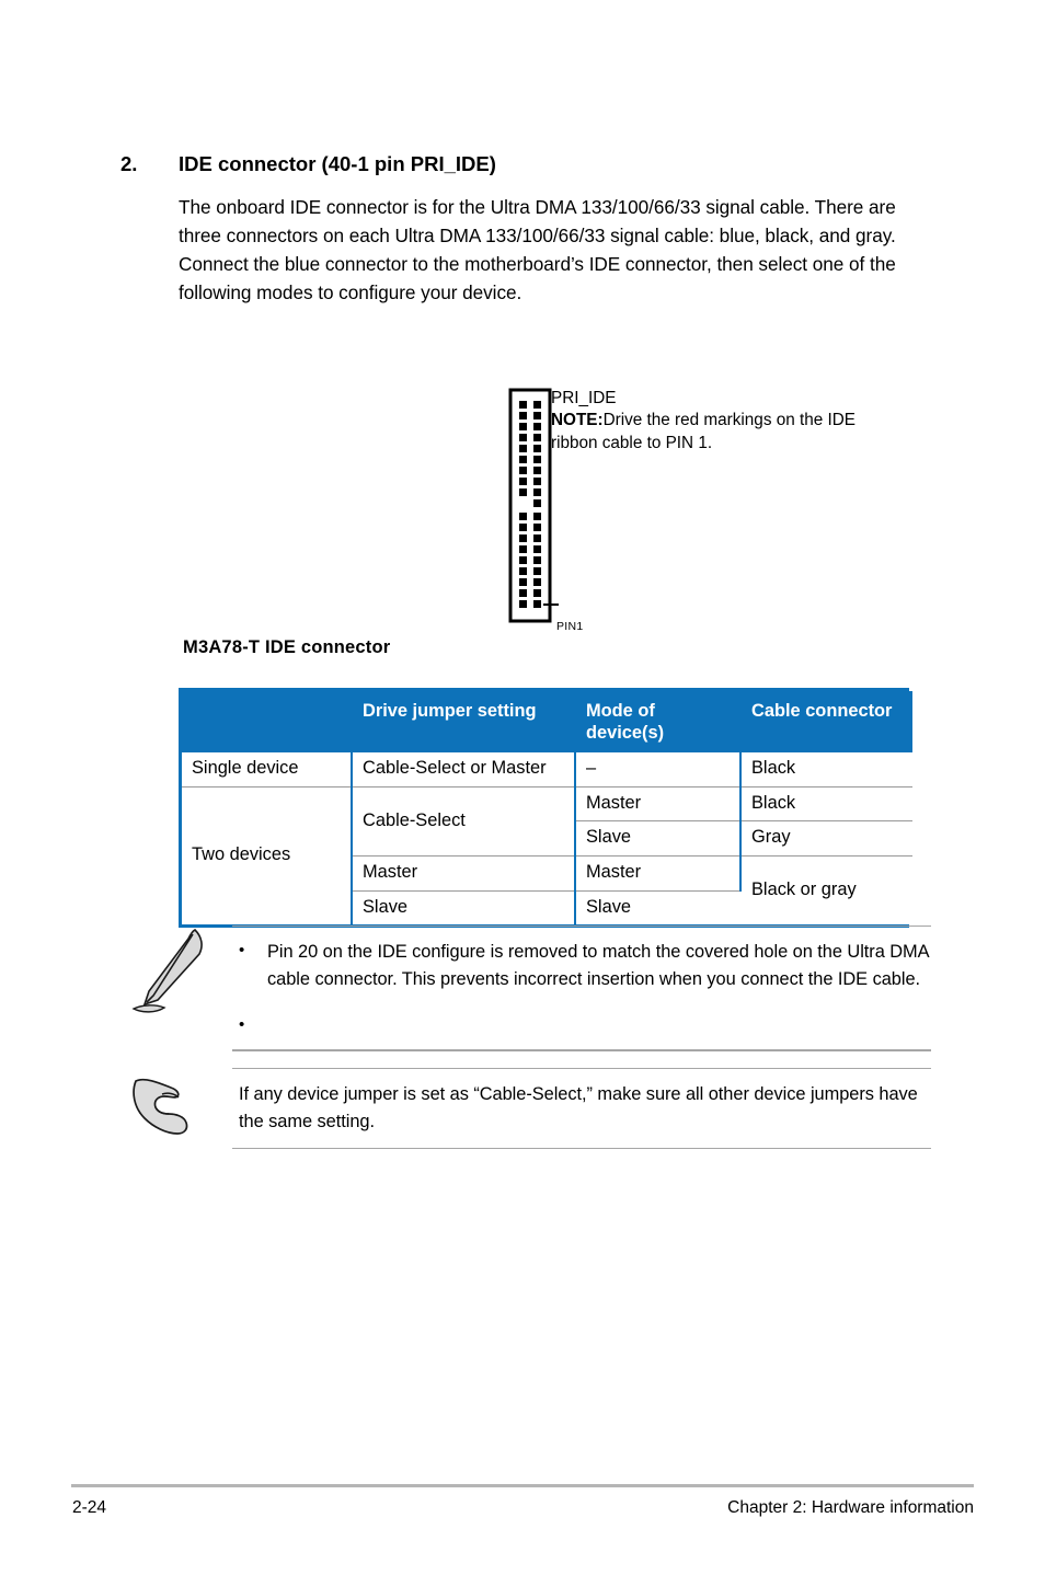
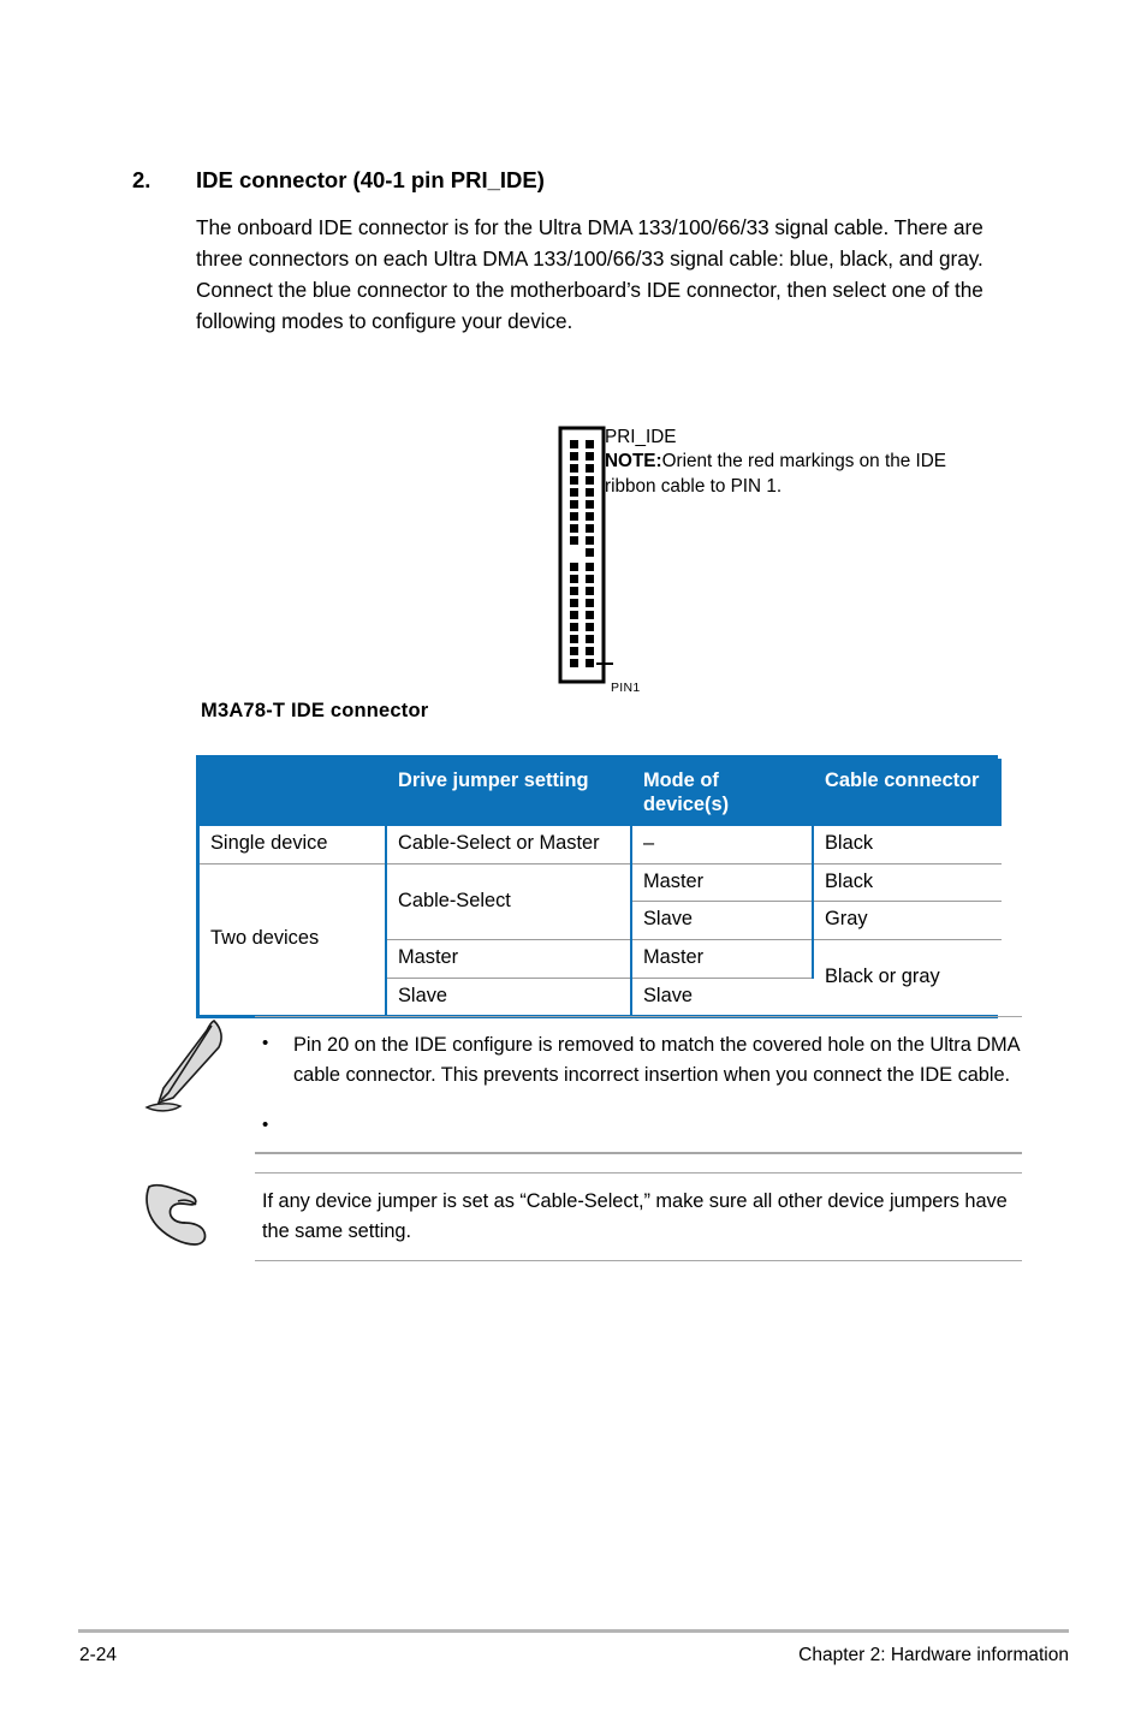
  2.
  IDE connector (40-1 pin PRI_IDE)
  The onboard IDE connector is for the Ultra DMA 133/100/66/33 signal cable. There are three connectors on each Ultra DMA 133/100/66/33 signal cable: blue, black, and gray. Connect the blue connector to the motherboard’s IDE connector, then select one of the following modes to configure your device.
  PRI_IDE
- NOTE:Drive the red markings on the IDE ribbon cable to PIN 1.
+ NOTE:Orient the red markings on the IDE ribbon cable to PIN 1.
  PIN1
  M3A78-T IDE connector
  	Drive jumper setting	Mode of device(s)	Cable connector
  Single device	Cable-Select or Master	–	Black
  Two devices	Cable-Select	Master	Black
  Slave	Gray
  Master	Master	Black or gray
  Slave	Slave
  •
  Pin 20 on the IDE configure is removed to match the covered hole on the Ultra DMA cable connector. This prevents incorrect insertion when you connect the IDE cable.
  •
  If any device jumper is set as “Cable-Select,” make sure all other device jumpers have the same setting.
  2-24
  Chapter 2: Hardware information
